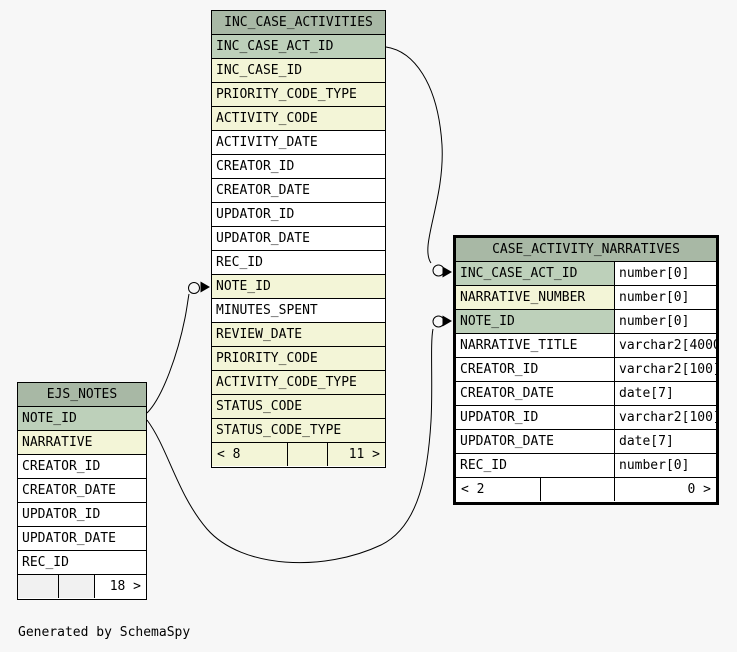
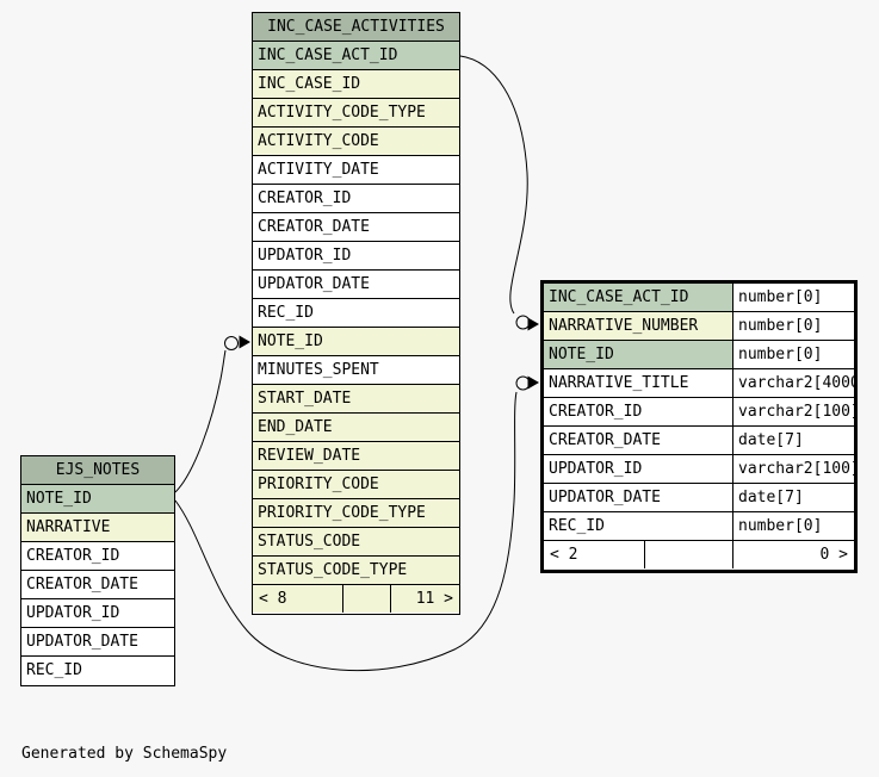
  INC_CASE_ACTIVITIES
  INC_CASE_ACT_ID
  INC_CASE_ID
- PRIORITY_CODE_TYPE
+ ACTIVITY_CODE_TYPE
  ACTIVITY_CODE
  ACTIVITY_DATE
  CREATOR_ID
  CREATOR_DATE
  UPDATOR_ID
  UPDATOR_DATE
  REC_ID
  NOTE_ID
  MINUTES_SPENT
+ START_DATE
+ END_DATE
  REVIEW_DATE
  PRIORITY_CODE
- ACTIVITY_CODE_TYPE
+ PRIORITY_CODE_TYPE
  STATUS_CODE
  STATUS_CODE_TYPE
  < 8
  11 >
- CASE_ACTIVITY_NARRATIVES
  INC_CASE_ACT_ID
  number[0]
  NARRATIVE_NUMBER
  number[0]
  NOTE_ID
  number[0]
  NARRATIVE_TITLE
  varchar2[400
  CREATOR_ID
  varchar2[100
  CREATOR_DATE
  date[7]
  UPDATOR_ID
  varchar2[100
  UPDATOR_DATE
  date[7]
  REC_ID
  number[0]
  < 2
  0 >
  EJS_NOTES
  NOTE_ID
  NARRATIVE
  CREATOR_ID
  CREATOR_DATE
  UPDATOR_ID
  UPDATOR_DATE
  REC_ID
- 18 >
  Generated by SchemaSpy
